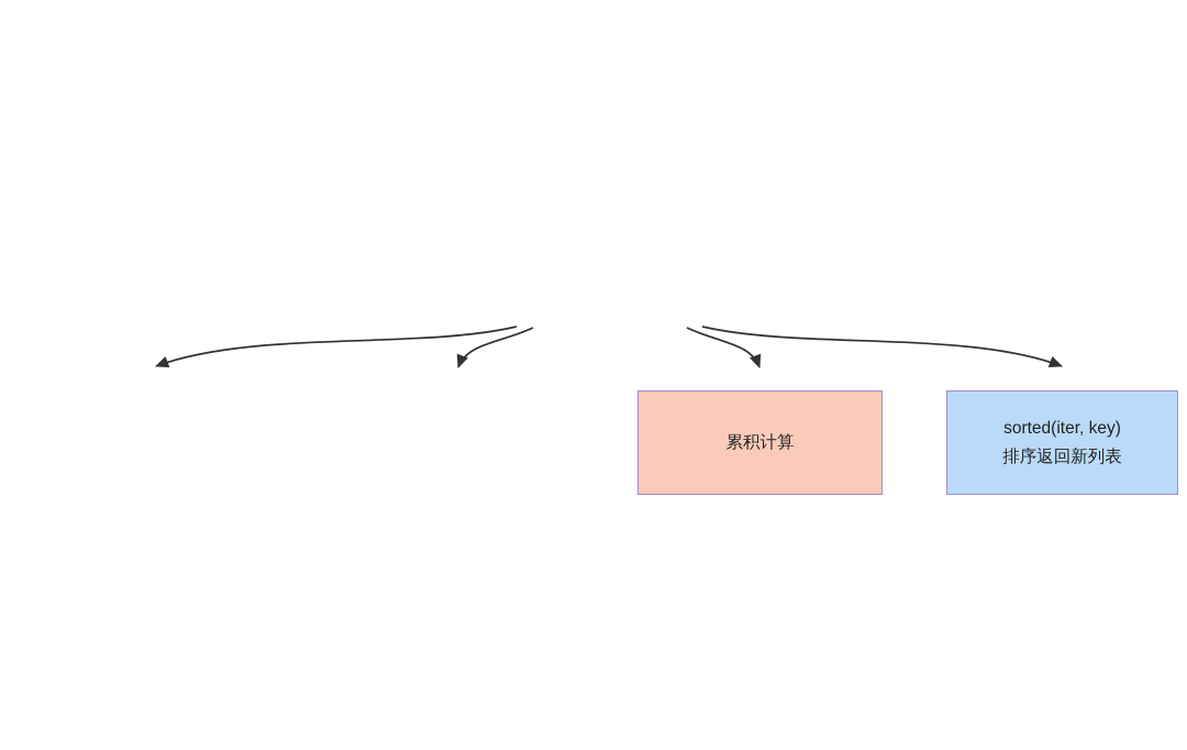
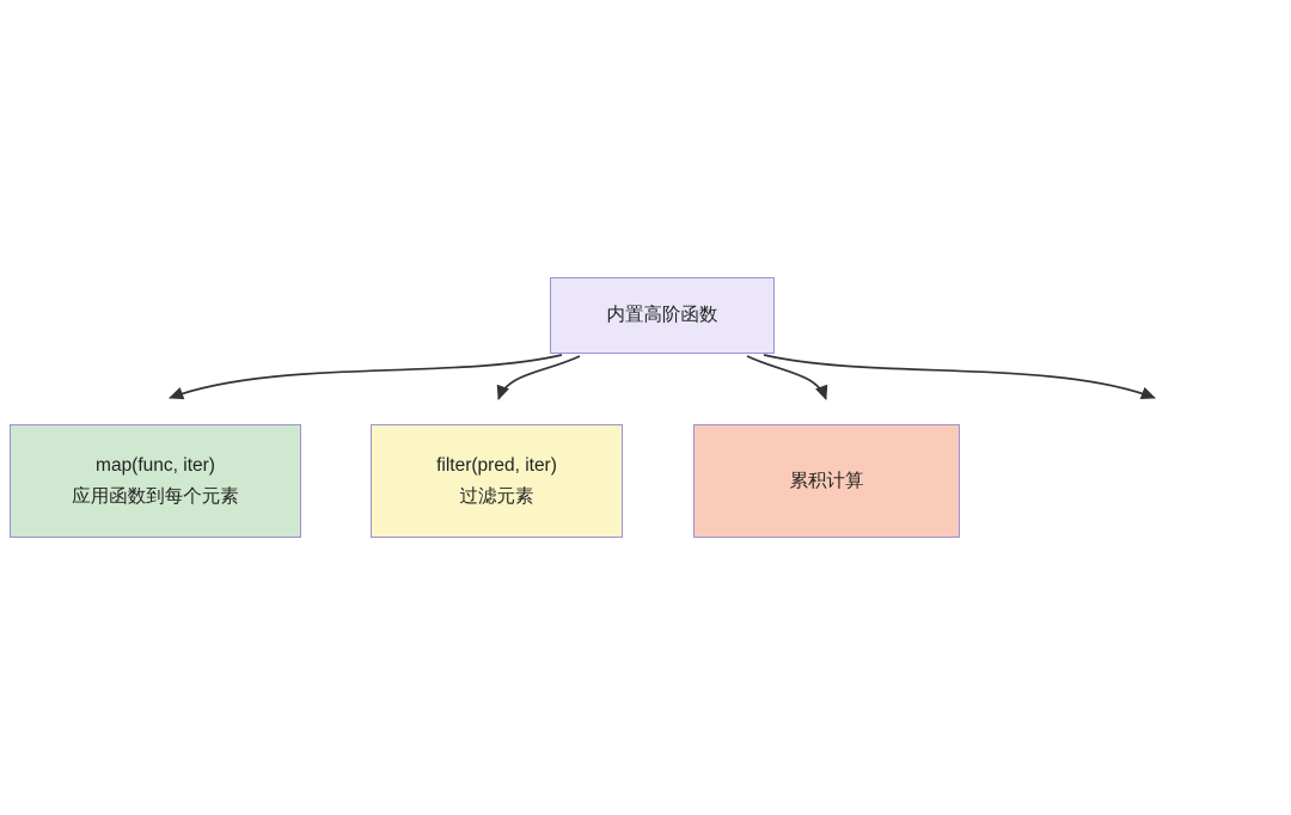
+ 内置高阶函数
+ map(func, iter)
+ 应用函数到每个元素
+ filter(pred, iter)
+ 过滤元素
  累积计算
- sorted(iter, key)
- 排序返回新列表
